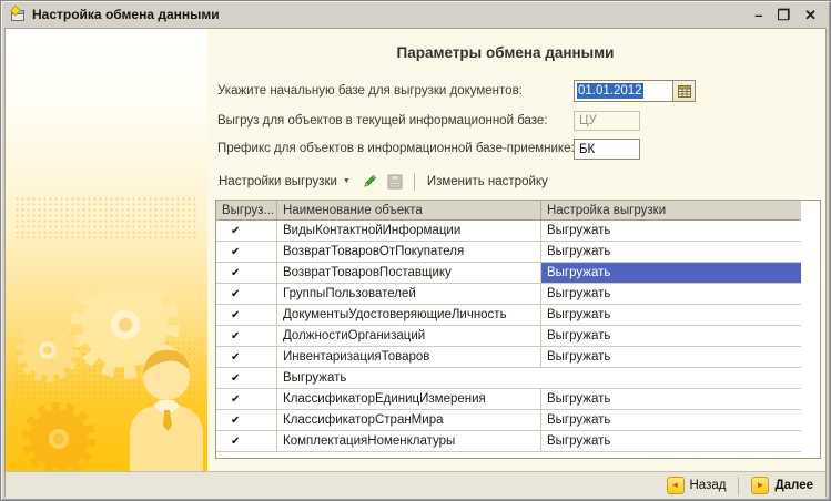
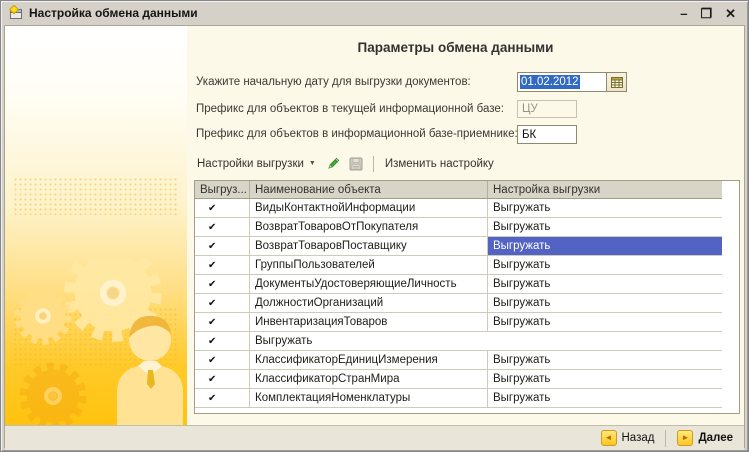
  Настройка обмена данными
  –
  ❐
  ✕
  Параметры обмена данными
- Укажите начальную базе для выгрузки документов:
+ Укажите начальную дату для выгрузки документов:
- 01.01.2012
+ 01.02.2012
- Выгруз для объектов в текущей информационной базе:
+ Префикс для объектов в текущей информационной базе:
  ЦУ
  Префикс для объектов в информационной базе-приемнике
  БК
  Настройки выгрузки
  Изменить настройку
  Выгруз...
  Наименование объекта
  Настройка выгрузки
  ✔
  ВидыКонтактнойИнформации
  Выгружать
  ✔
  ВозвратТоваровОтПокупателя
  Выгружать
  ✔
  ВозвратТоваровПоставщику
  Выгружать
  ✔
  ГруппыПользователей
  Выгружать
  ✔
  ДокументыУдостоверяющиеЛичность
  Выгружать
  ✔
  ДолжностиОрганизаций
  Выгружать
  ✔
  ИнвентаризацияТоваров
  Выгружать
  ✔
  Выгружать
  ✔
  КлассификаторЕдиницИзмерения
  Выгружать
  ✔
  КлассификаторСтранМира
  Выгружать
  ✔
  КомплектацияНоменклатуры
  Выгружать
  ◄
  Назад
  ►
  Далее
